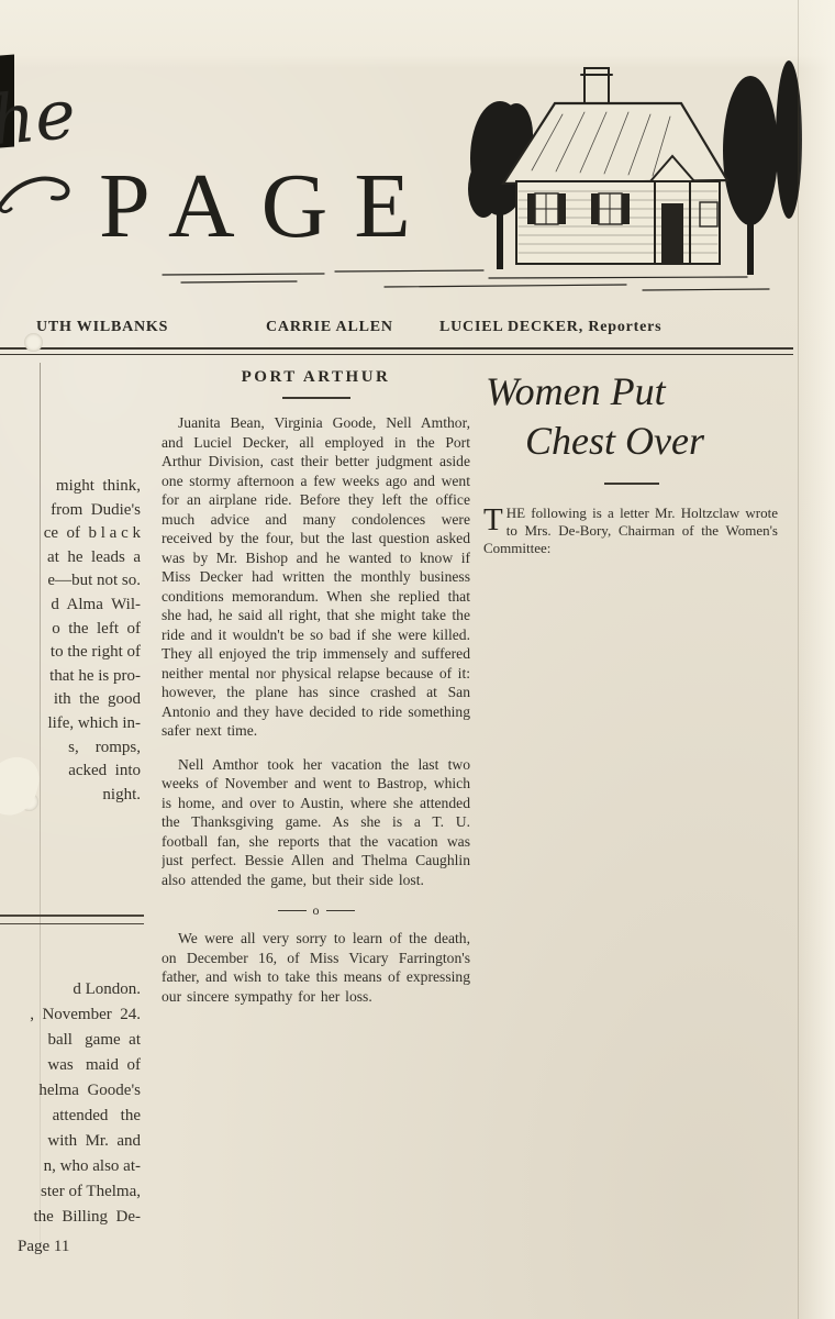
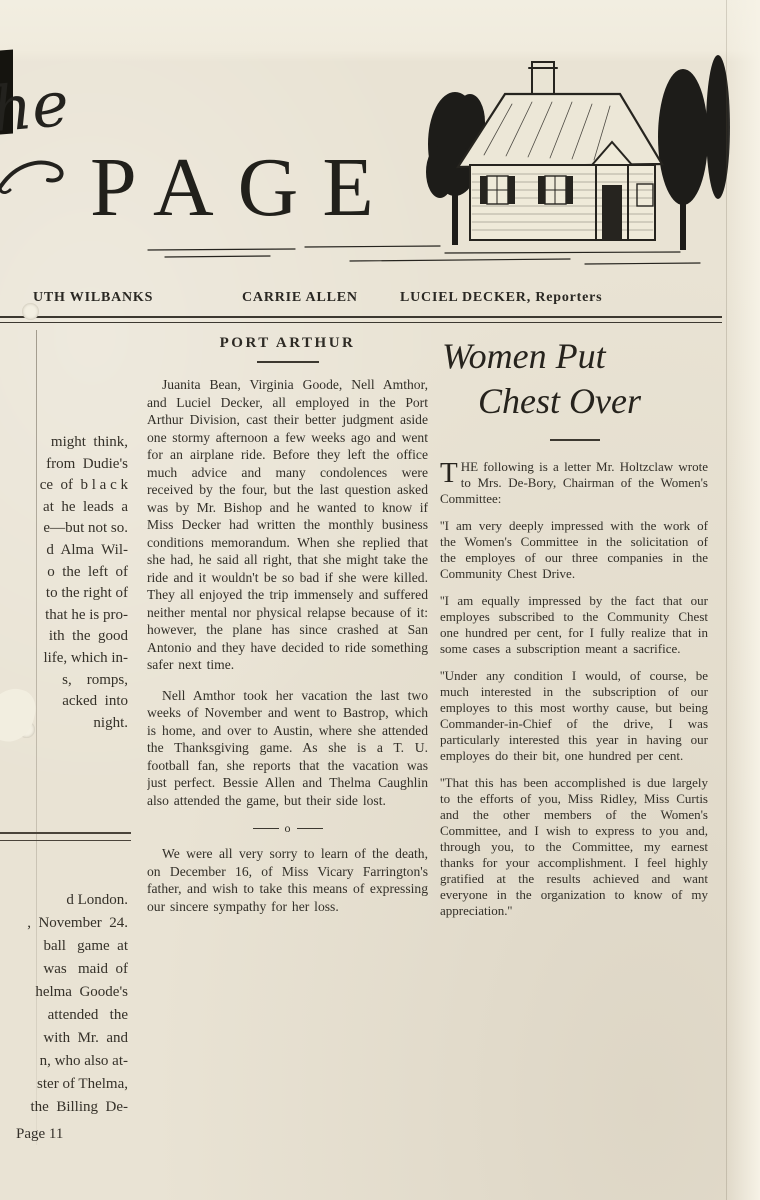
  PAGE
  UTH WILBANKS
  CARRIE ALLEN
  LUCIEL DECKER, Reporters
  might think,
  from Dudie's
  ce of b l a c k
  at he leads a
  e—but not so.
  d Alma Wil-
  o the left of
  to the right of
  that he is pro-
  ith the good
  life, which in-
  s, romps,
  acked into
  night.
  d London.
  , November 24.
  ball game at
  was maid of
  helma Goode's
  attended the
  with Mr. and
  n, who also at-
  ster of Thelma,
  the Billing De-
  Page 11
  PORT ARTHUR
  Juanita Bean, Virginia Goode, Nell Amthor, and Luciel Decker, all employed in the Port Arthur Division, cast their better judgment aside one stormy afternoon a few weeks ago and went for an airplane ride. Before they left the office much advice and many condolences were received by the four, but the last question asked was by Mr. Bishop and he wanted to know if Miss Decker had written the monthly business conditions memorandum. When she replied that she had, he said all right, that she might take the ride and it wouldn't be so bad if she were killed. They all enjoyed the trip immensely and suffered neither mental nor physical relapse because of it: however, the plane has since crashed at San Antonio and they have decided to ride something safer next time.
  Nell Amthor took her vacation the last two weeks of November and went to Bastrop, which is home, and over to Austin, where she attended the Thanksgiving game. As she is a T. U. football fan, she reports that the vacation was just perfect. Bessie Allen and Thelma Caughlin also attended the game, but their side lost.
  o
  We were all very sorry to learn of the death, on December 16, of Miss Vicary Farrington's father, and wish to take this means of expressing our sincere sympathy for her loss.
  Women Put
  Chest Over
  T
  HE following is a letter Mr. Holtzclaw wrote to Mrs. De-Bory, Chairman of the Women's Committee:
+ ''I am very deeply impressed with the work of the Women's Committee in the solicitation of the employes of our three companies in the Community Chest Drive.
+ ''I am equally impressed by the fact that our employes subscribed to the Community Chest one hundred per cent, for I fully realize that in some cases a subscription meant a sacrifice.
+ ''Under any condition I would, of course, be much interested in the subscription of our employes to this most worthy cause, but being Commander-in-Chief of the drive, I was particularly interested this year in having our employes do their bit, one hundred per cent.
+ ''That this has been accomplished is due largely to the efforts of you, Miss Ridley, Miss Curtis and the other members of the Women's Committee, and I wish to express to you and, through you, to the Committee, my earnest thanks for your accomplishment. I feel highly gratified at the results achieved and want everyone in the organization to know of my appreciation.''
